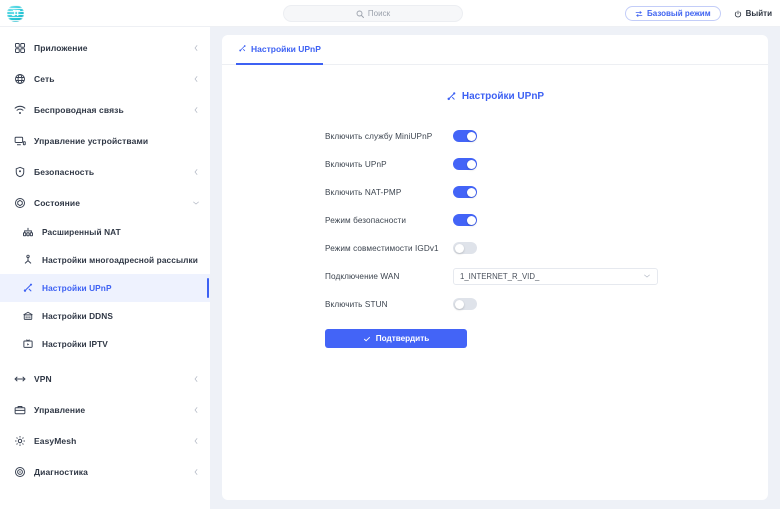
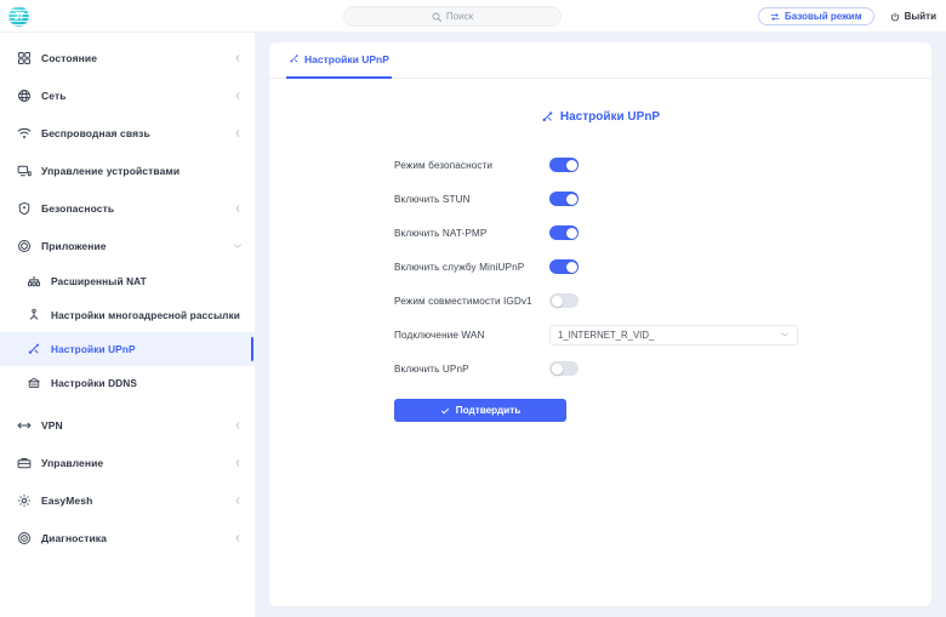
  Поиск
  Базовый режим
  Выйти
- Приложение
+ Состояние
  Сеть
  Беспроводная связь
  Управление устройствами
  Безопасность
- Состояние
+ Приложение
  Расширенный NAT
  Настройки многоадресной рассылки
  Настройки UPnP
  Настройки DDNS
- Настройки IPTV
  VPN
  Управление
  EasyMesh
  Диагностика
  Настройки UPnP
  Настройки UPnP
- Включить службу MiniUPnP
+ Режим безопасности
- Включить UPnP
+ Включить STUN
  Включить NAT-PMP
- Режим безопасности
+ Включить службу MiniUPnP
  Режим совместимости IGDv1
  Подключение WAN
  1_INTERNET_R_VID_
- Включить STUN
+ Включить UPnP
  Подтвердить
